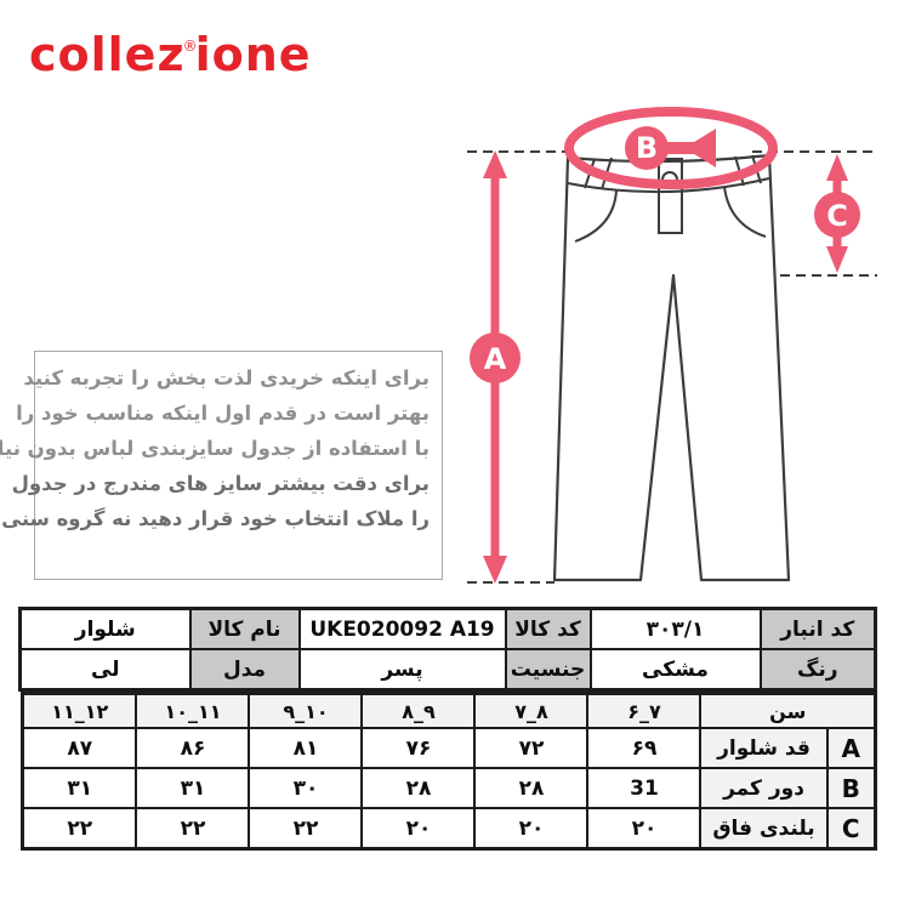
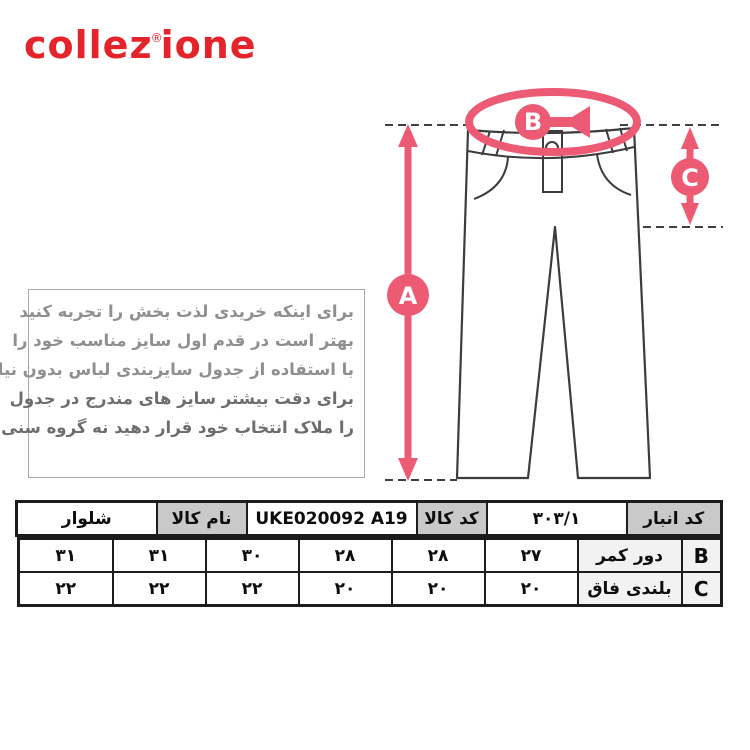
  collez®ione
  B
  A
  C
  برای اینکه خریدی لذت بخش را تجربه کنید
- بهتر است در قدم اول اینکه مناسب خود را
+ بهتر است در قدم اول سایز مناسب خود را
  با استفاده از جدول سایزبندی لباس بدون نیا
  برای دقت بیشتر سایز های مندرج در جدول
  را ملاک انتخاب خود قرار دهید نه گروه سنی
  کد انبار	۳۰۳/۱	کد کالا	UKE020092 A19	نام کالا	شلوار
- رنگ	مشکی	جنسیت	پسر	مدل	لی
- سن	۶_۷	۷_۸	۸_۹	۹_۱۰	۱۰_۱۱	۱۱_۱۲
- A	قد شلوار	۶۹	۷۲	۷۶	۸۱	۸۶	۸۷
- B	دور کمر	31	۲۸	۲۸	۳۰	۳۱	۳۱
+ B	دور کمر	۲۷	۲۸	۲۸	۳۰	۳۱	۳۱
  C	بلندی فاق	۲۰	۲۰	۲۰	۲۲	۲۲	۲۲
